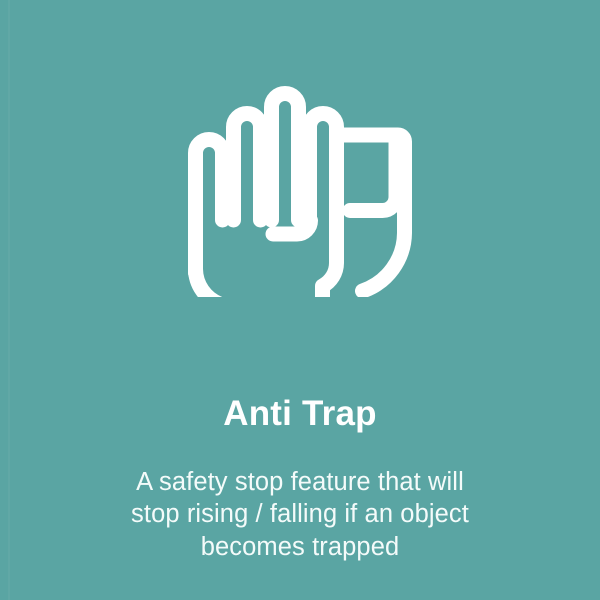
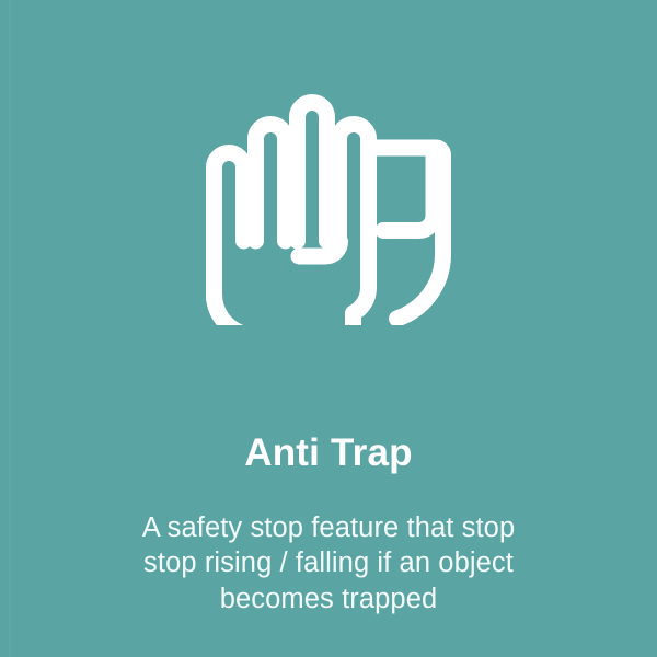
  Anti Trap
- A safety stop feature that will
+ A safety stop feature that stop
  stop rising / falling if an object
  becomes trapped
